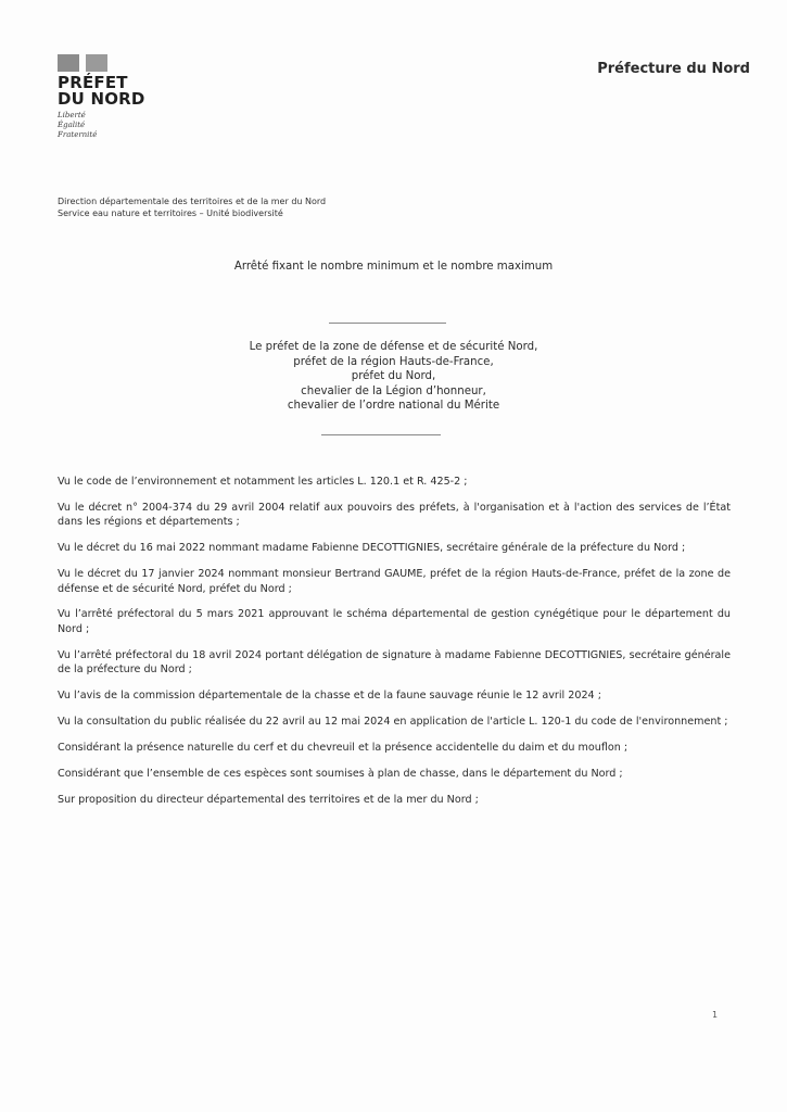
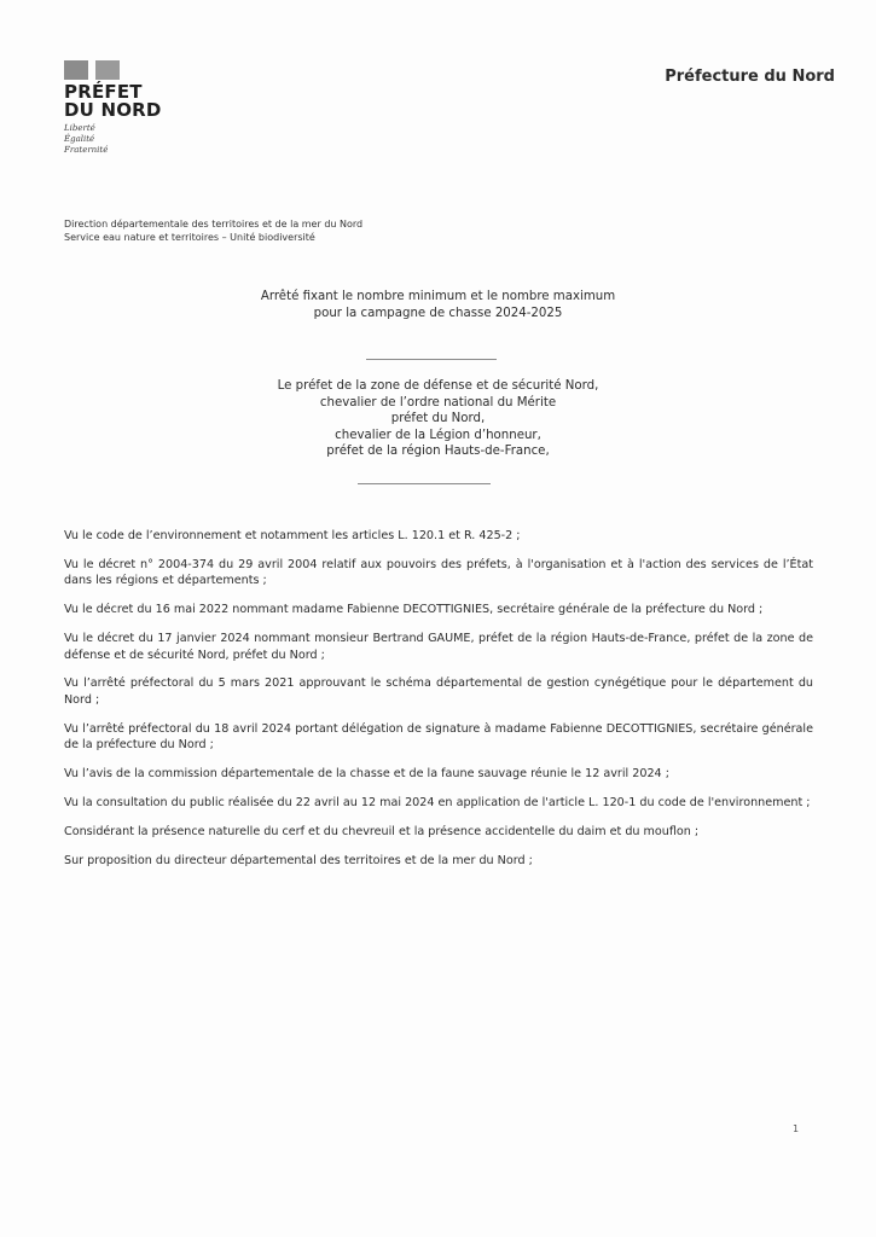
  PRÉFET
  DU NORD
  Liberté
  Égalité
  Fraternité
  Préfecture du Nord
  Direction départementale des territoires et de la mer du Nord
  Service eau nature et territoires – Unité biodiversité
  Arrêté fixant le nombre minimum et le nombre maximum
+ pour la campagne de chasse 2024-2025
  Le préfet de la zone de défense et de sécurité Nord,
- préfet de la région Hauts-de-France,
+ chevalier de l’ordre national du Mérite
  préfet du Nord,
  chevalier de la Légion d’honneur,
- chevalier de l’ordre national du Mérite
+ préfet de la région Hauts-de-France,
  Vu le code de l’environnement et notamment les articles L. 120.1 et R. 425-2 ;
  Vu le décret n° 2004-374 du 29 avril 2004 relatif aux pouvoirs des préfets, à l'organisation et à l'action des services de l’État dans les régions et départements ;
  Vu le décret du 16 mai 2022 nommant madame Fabienne DECOTTIGNIES, secrétaire générale de la préfecture du Nord ;
  Vu le décret du 17 janvier 2024 nommant monsieur Bertrand GAUME, préfet de la région Hauts-de-France, préfet de la zone de défense et de sécurité Nord, préfet du Nord ;
  Vu l’arrêté préfectoral du 5 mars 2021 approuvant le schéma départemental de gestion cynégétique pour le département du Nord ;
  Vu l’arrêté préfectoral du 18 avril 2024 portant délégation de signature à madame Fabienne DECOTTIGNIES, secrétaire générale de la préfecture du Nord ;
  Vu l’avis de la commission départementale de la chasse et de la faune sauvage réunie le 12 avril 2024 ;
  Vu la consultation du public réalisée du 22 avril au 12 mai 2024 en application de l'article L. 120-1 du code de l'environnement ;
  Considérant la présence naturelle du cerf et du chevreuil et la présence accidentelle du daim et du mouflon ;
- Considérant que l’ensemble de ces espèces sont soumises à plan de chasse, dans le département du Nord ;
  Sur proposition du directeur départemental des territoires et de la mer du Nord ;
  1
